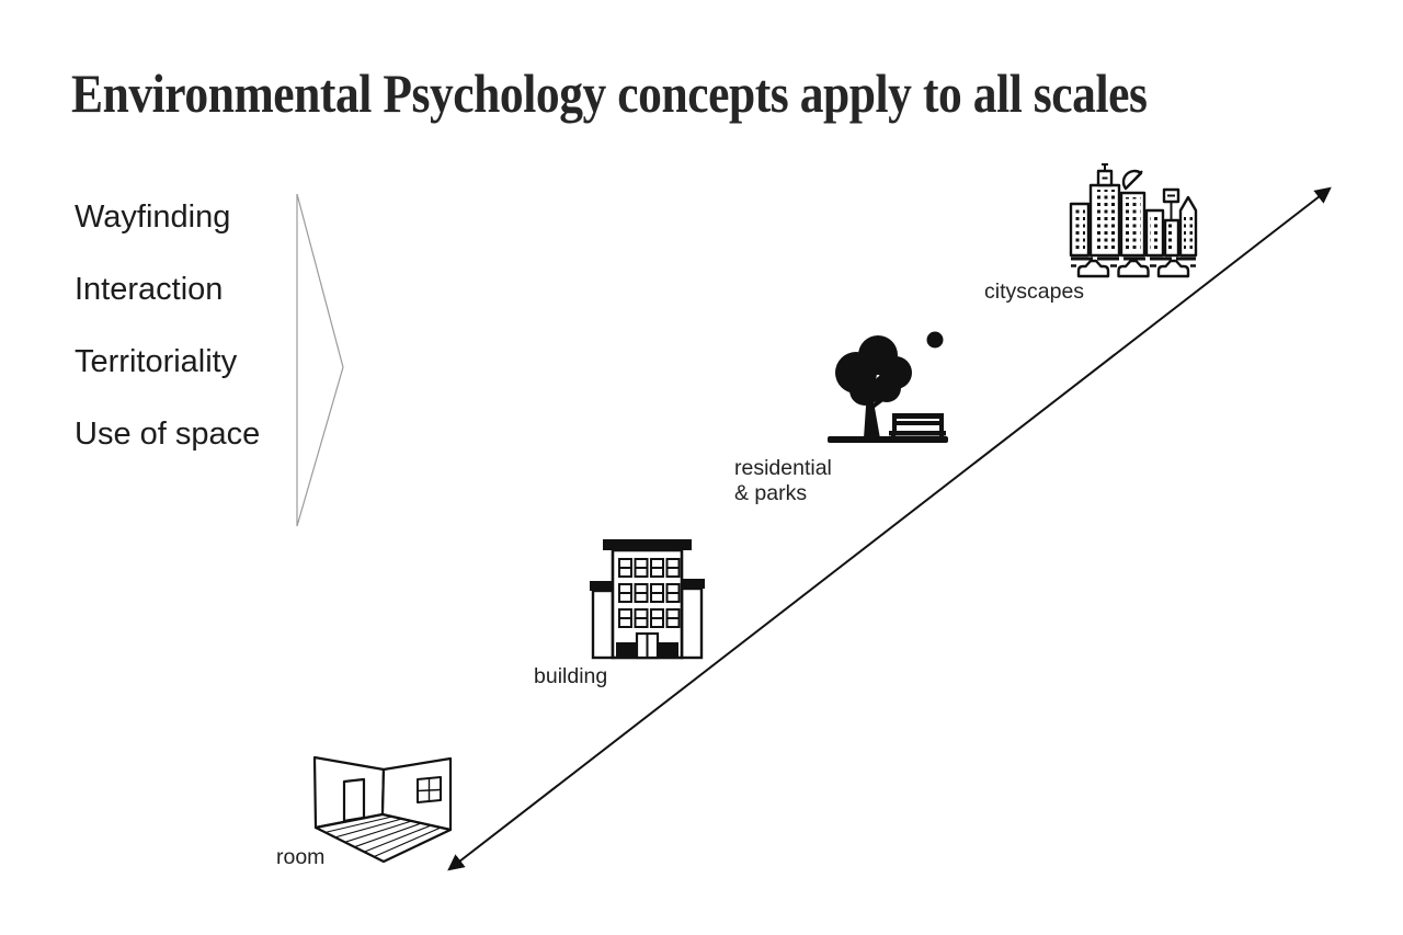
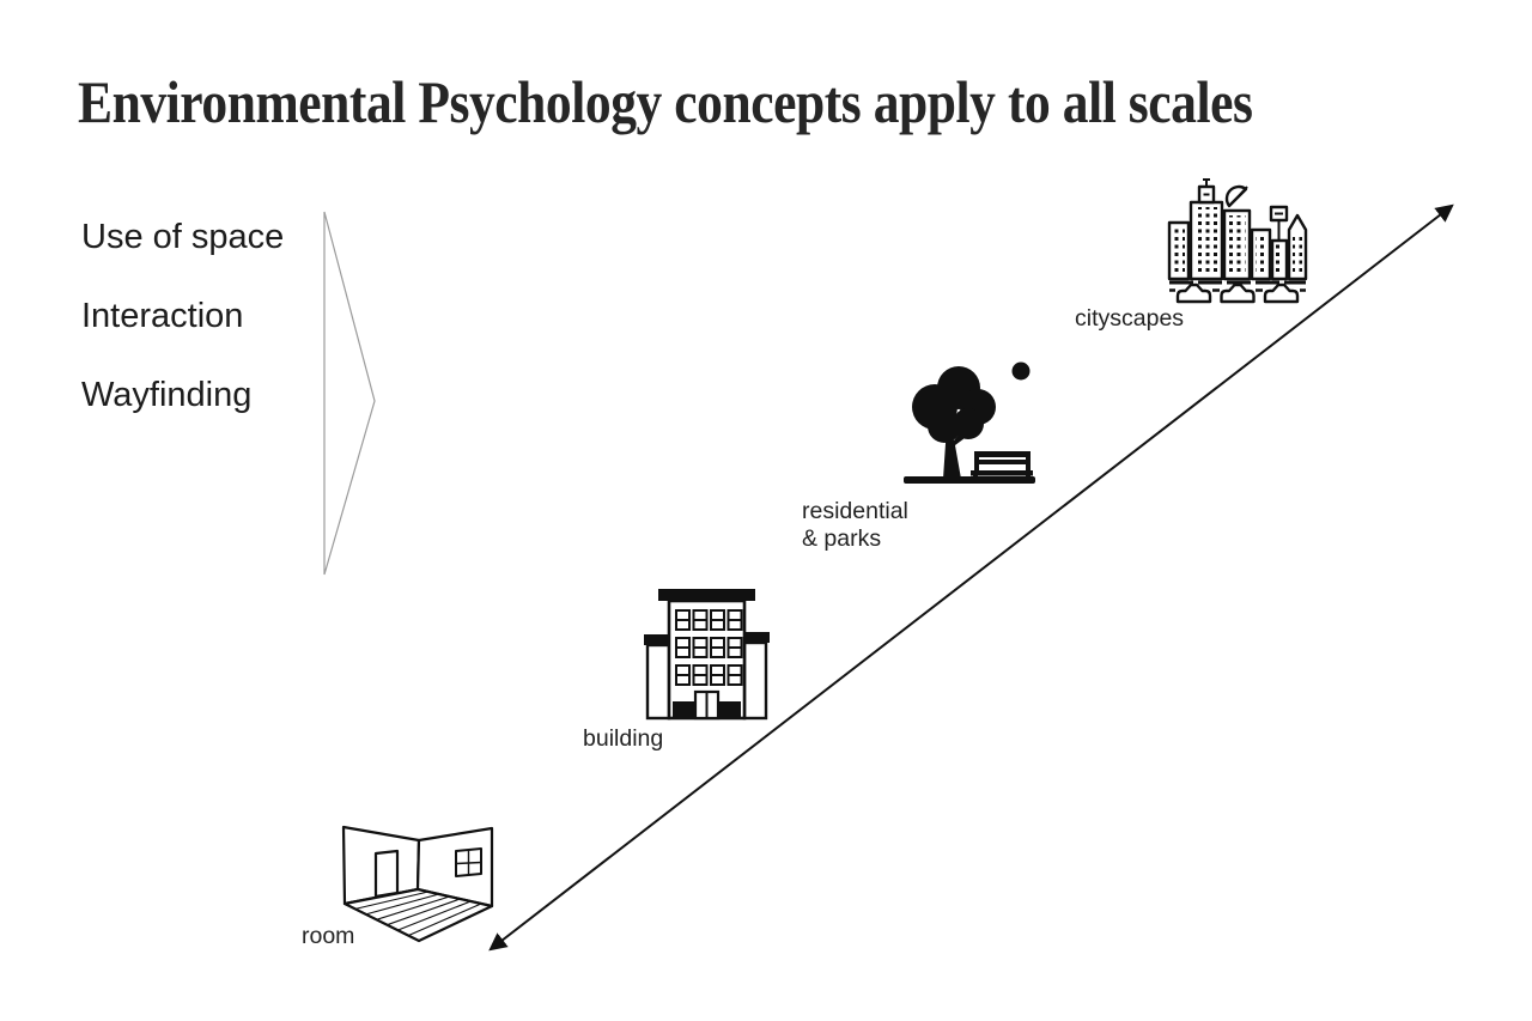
  Environmental Psychology concepts apply to all scales
- Wayfinding
+ Use of space
  Interaction
- Territoriality
- Use of space
+ Wayfinding
  room
  building
  residential
  & parks
  cityscapes
